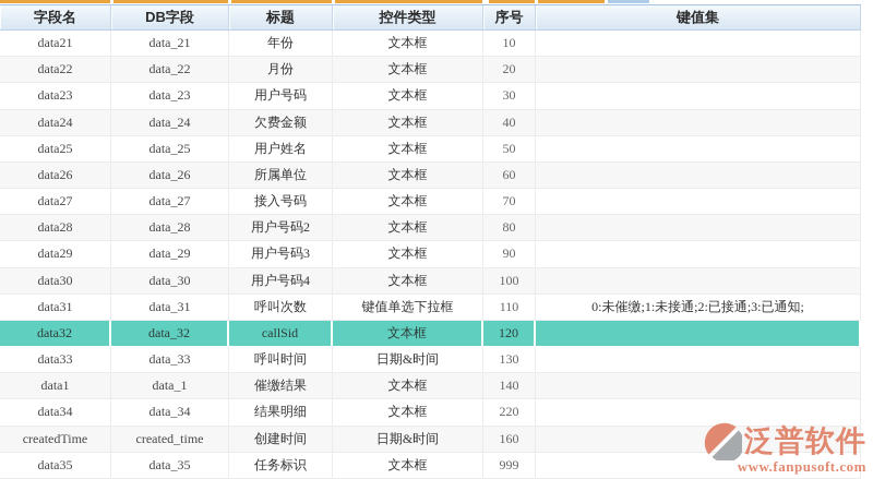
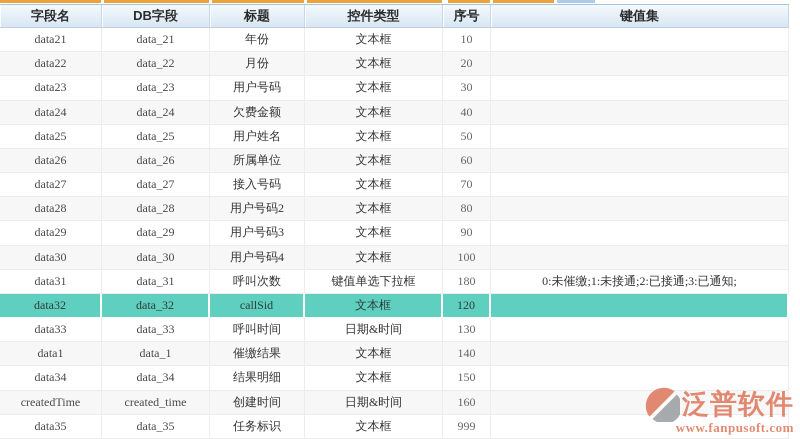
  字段名
  DB字段
  标题
  控件类型
  序号
  键值集
  data21
  data_21
  年份
  文本框
  10
  data22
  data_22
  月份
  文本框
  20
  data23
  data_23
  用户号码
  文本框
  30
  data24
  data_24
  欠费金额
  文本框
  40
  data25
  data_25
  用户姓名
  文本框
  50
  data26
  data_26
  所属单位
  文本框
  60
  data27
  data_27
  接入号码
  文本框
  70
  data28
  data_28
  用户号码2
  文本框
  80
  data29
  data_29
  用户号码3
  文本框
  90
  data30
  data_30
  用户号码4
  文本框
  100
  data31
  data_31
  呼叫次数
  键值单选下拉框
- 110
+ 180
  0:未催缴;1:未接通;2:已接通;3:已通知;
  data32
  data_32
  callSid
  文本框
  120
  data33
  data_33
  呼叫时间
  日期&时间
  130
  data1
  data_1
  催缴结果
  文本框
  140
  data34
  data_34
  结果明细
  文本框
- 220
+ 150
  createdTime
  created_time
  创建时间
  日期&时间
  160
  data35
  data_35
  任务标识
  文本框
  999
  泛普软件
  www.fanpusoft.com
